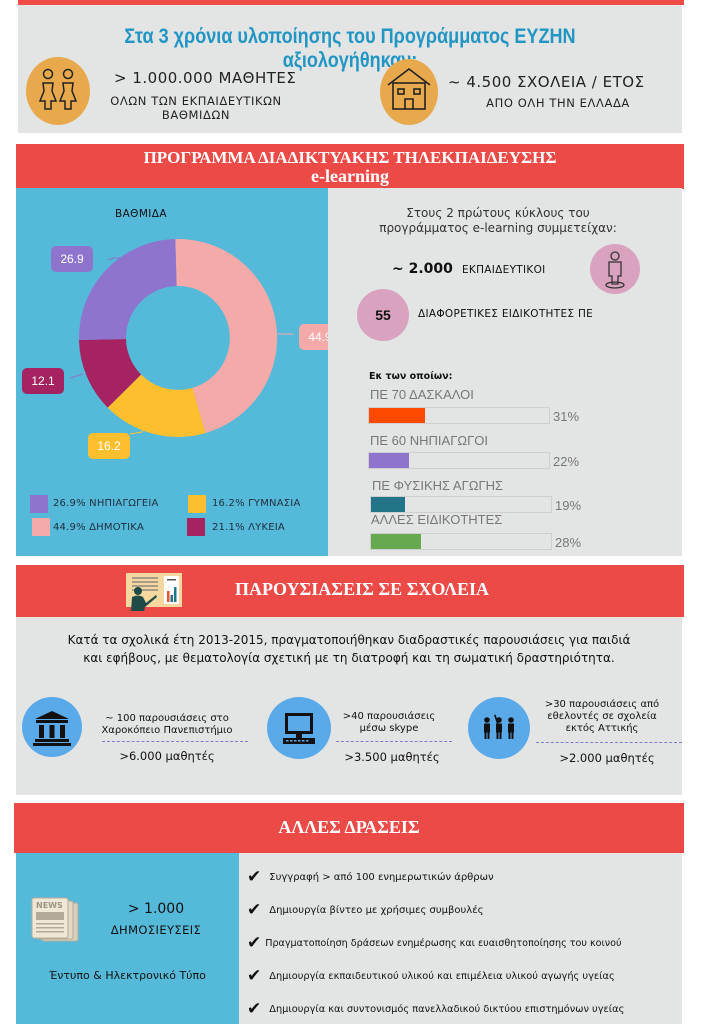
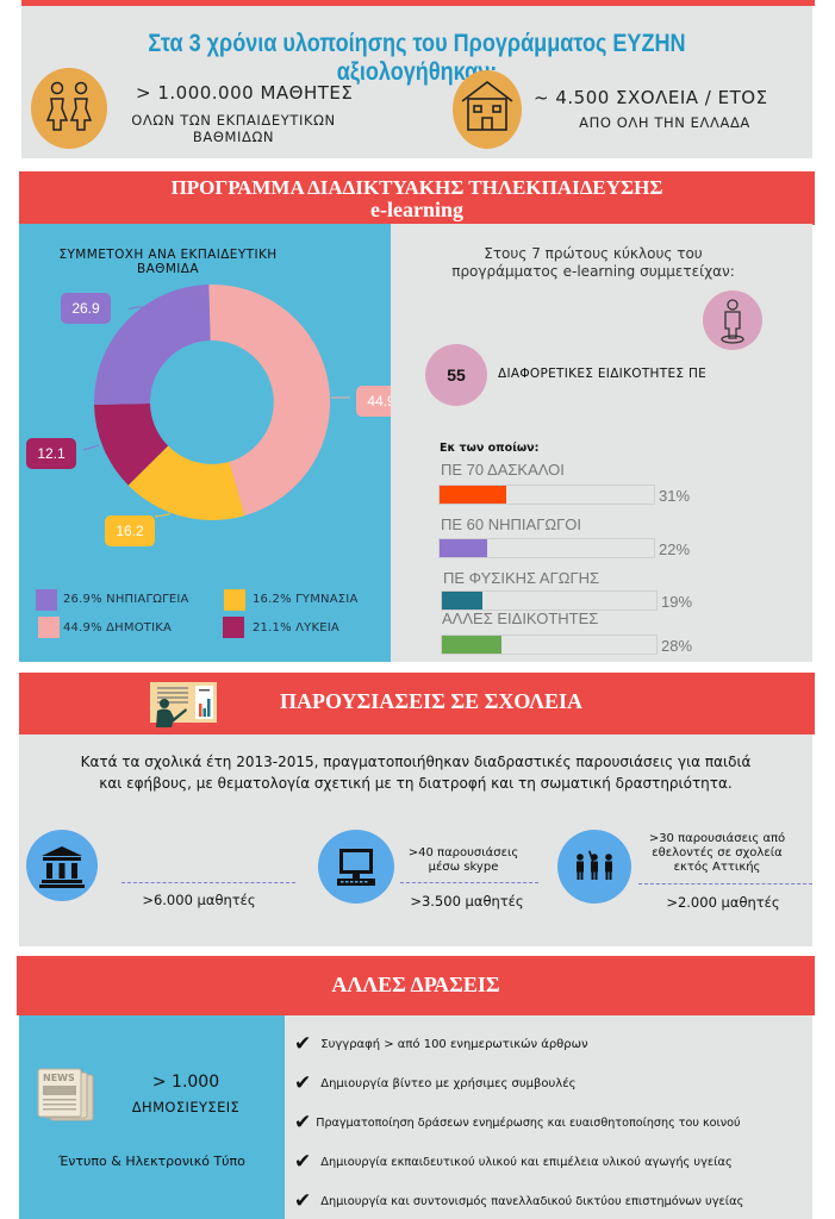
  Στα 3 χρόνια υλοποίησης του Προγράμματος ΕΥΖΗΝ αξιολογήθηκα
  > 1.000.000 ΜΑΘΗΤΕΣ
  ΟΛΩΝ ΤΩΝ ΕΚΠΑΙΔΕΥΤΙΚΩΝ
  ΒΑΘΜΙΔΩΝ
  ~ 4.500 ΣΧΟΛΕΙΑ / ΕΤΟΣ
  ΑΠΟ ΟΛΗ ΤΗΝ ΕΛΛΑΔΑ
  ΠΡΟΓΡΑΜΜΑ ΔΙΑΔΙΚΤΥΑΚΗΣ ΤΗΛΕΚΠΑΙΔΕΥΣΗΣ
  e-learning
+ ΣΥΜΜΕΤΟΧΗ ΑΝΑ ΕΚΠΑΙΔΕΥΤΙΚΗ
  ΒΑΘΜΙΔΑ
  26.9
  44.
  12.1
  16.2
  26.9% ΝΗΠΙΑΓΩΓΕΙΑ
  16.2% ΓΥΜΝΑΣΙΑ
  44.9% ΔΗΜΟΤΙΚΑ
  21.1% ΛΥΚΕΙΑ
- Στους 2 πρώτους κύκλους του
+ Στους 7 πρώτους κύκλους του
  προγράμματος e-learning συμμετείχαν:
- ~ 2.000 ΕΚΠΑΙΔΕΥΤΙΚΟΙ
  55
  ΔΙΑΦΟΡΕΤΙΚΕΣ ΕΙΔΙΚΟΤΗΤΕΣ ΠΕ
  Εκ των οποίων:
  ΠΕ 70 ΔΑΣΚΑΛΟΙ
  31%
  ΠΕ 60 ΝΗΠΙΑΓΩΓΟΙ
  22%
  ΠΕ ΦΥΣΙΚΗΣ ΑΓΩΓΗΣ
  19%
  ΑΛΛΕΣ ΕΙΔΙΚΟΤΗΤΕΣ
  28%
  ΠΑΡΟΥΣΙΑΣΕΙΣ ΣΕ ΣΧΟΛΕΙΑ
  Κατά τα σχολικά έτη 2013-2015, πραγματοποιήθηκαν διαδραστικές παρουσιάσεις για παιδιά
  και εφήβους, με θεματολογία σχετική με τη διατροφή και τη σωματική δραστηριότητα.
- ~ 100 παρουσιάσεις στο
- Χαροκόπειο Πανεπιστήμιο
  >6.000 μαθητές
  >40 παρουσιάσεις
  μέσω skype
  >3.500 μαθητές
  >30 παρουσιάσεις από
  εθελοντές σε σχολεία
  εκτός Αττικής
  >2.000 μαθητές
  ΑΛΛΕΣ ΔΡΑΣΕΙΣ
  NEWS
  > 1.000
  ΔΗΜΟΣΙΕΥΣΕΙΣ
  Έντυπο & Ηλεκτρονικό Τύπο
  ✔
  Συγγραφή > από 100 ενημερωτικών άρθρων
  ✔
  Δημιουργία βίντεο με χρήσιμες συμβουλές
  ✔
  Πραγματοποίηση δράσεων ενημέρωσης και ευαισθητοποίησης του κοινού
  ✔
  Δημιουργία εκπαιδευτικού υλικού και επιμέλεια υλικού αγωγής υγείας
  ✔
  Δημιουργία και συντονισμός πανελλαδικού δικτύου επιστημόνων υγείας
